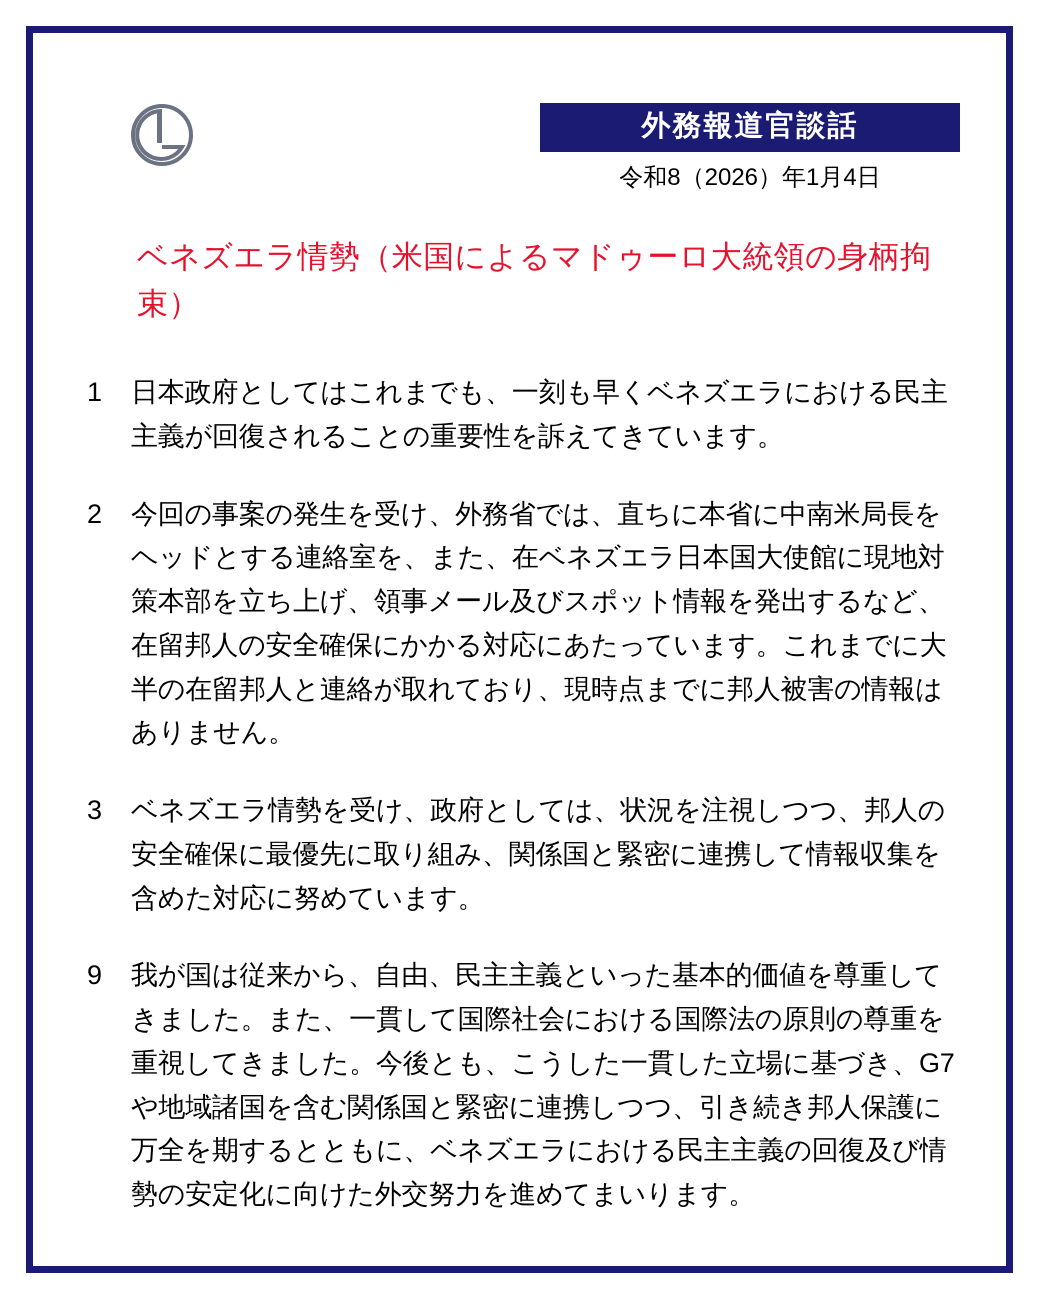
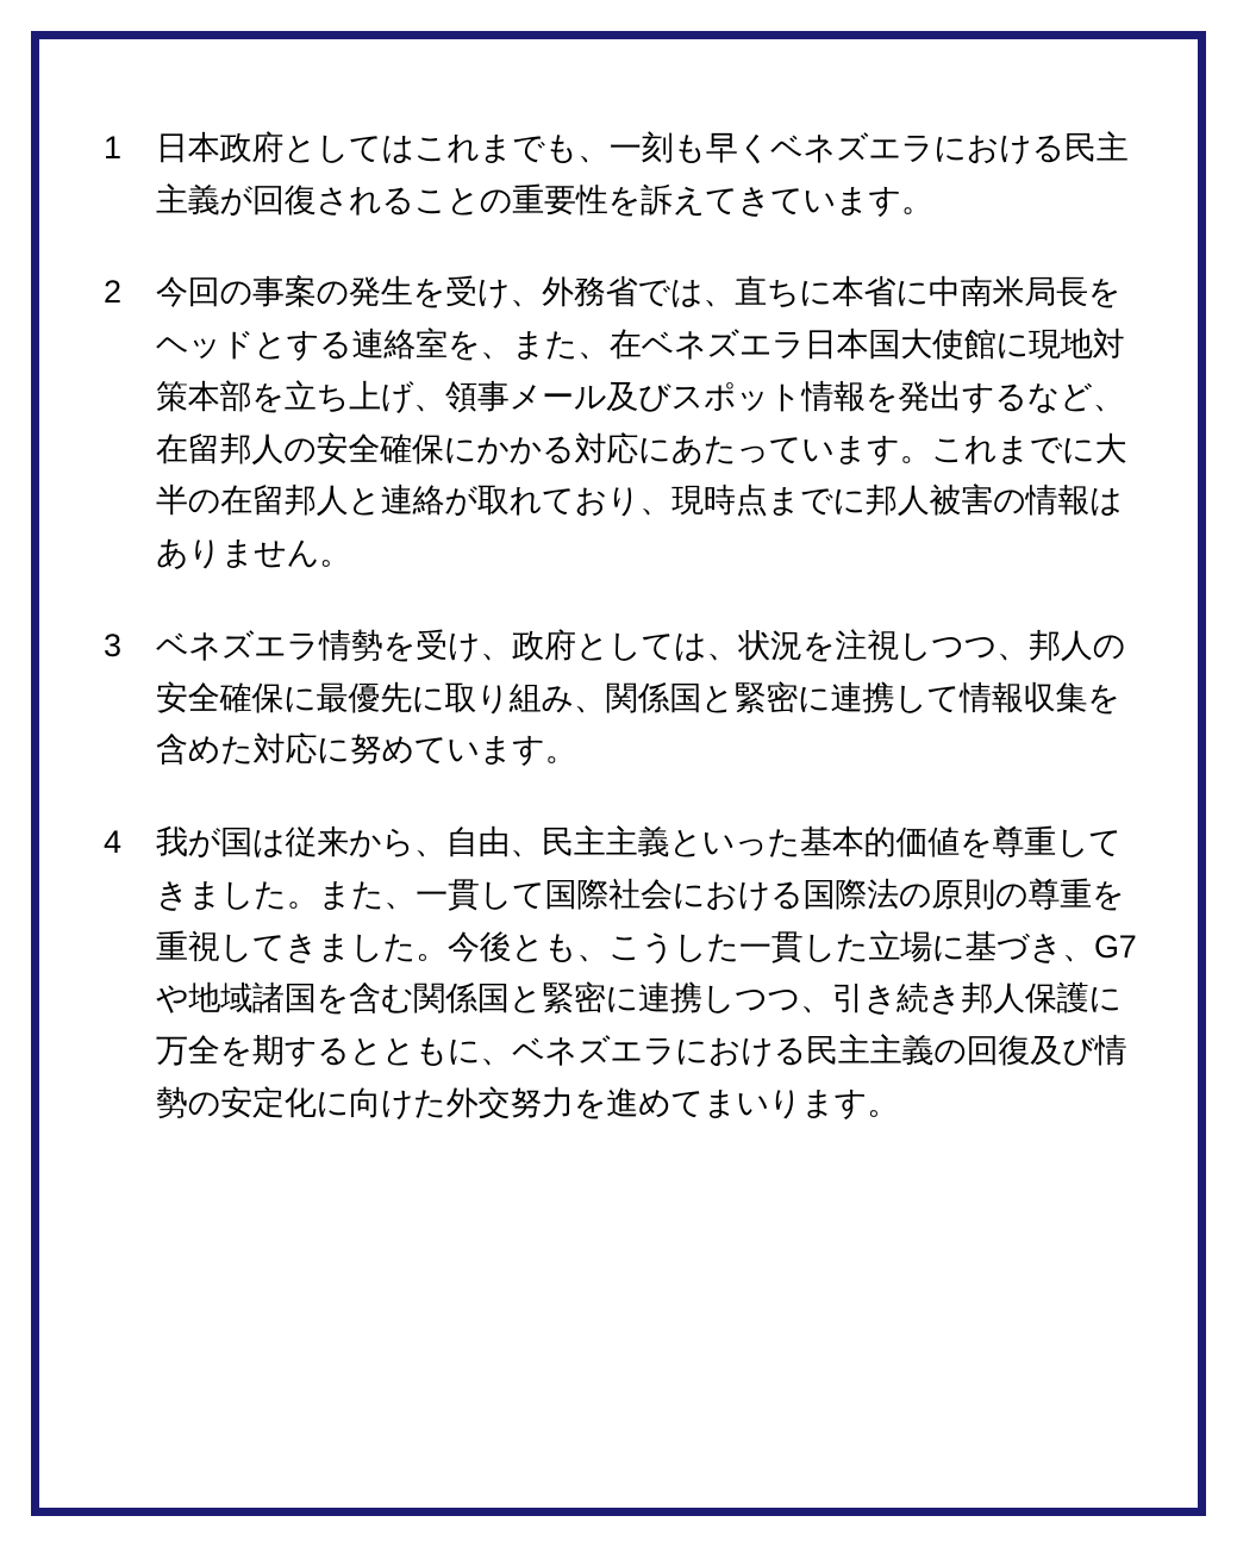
- 外務報道官談話
- 令和8（2026）年1月4日
- ベネズエラ情勢（米国によるマドゥーロ大統領の身柄拘束）
  1
  日本政府としてはこれまでも、一刻も早くベネズエラにおける民主主義が回復されることの重要性を訴えてきています。
  2
  今回の事案の発生を受け、外務省では、直ちに本省に中南米局長をヘッドとする連絡室を、また、在ベネズエラ日本国大使館に現地対策本部を立ち上げ、領事メール及びスポット情報を発出するなど、在留邦人の安全確保にかかる対応にあたっています。これまでに大半の在留邦人と連絡が取れており、現時点までに邦人被害の情報はありません。
  3
  ベネズエラ情勢を受け、政府としては、状況を注視しつつ、邦人の安全確保に最優先に取り組み、関係国と緊密に連携して情報収集を含めた対応に努めています。
- 9
+ 4
  我が国は従来から、自由、民主主義といった基本的価値を尊重してきました。また、一貫して国際社会における国際法の原則の尊重を重視してきました。今後とも、こうした一貫した立場に基づき、G7や地域諸国を含む関係国と緊密に連携しつつ、引き続き邦人保護に万全を期するとともに、ベネズエラにおける民主主義の回復及び情勢の安定化に向けた外交努力を進めてまいります。
